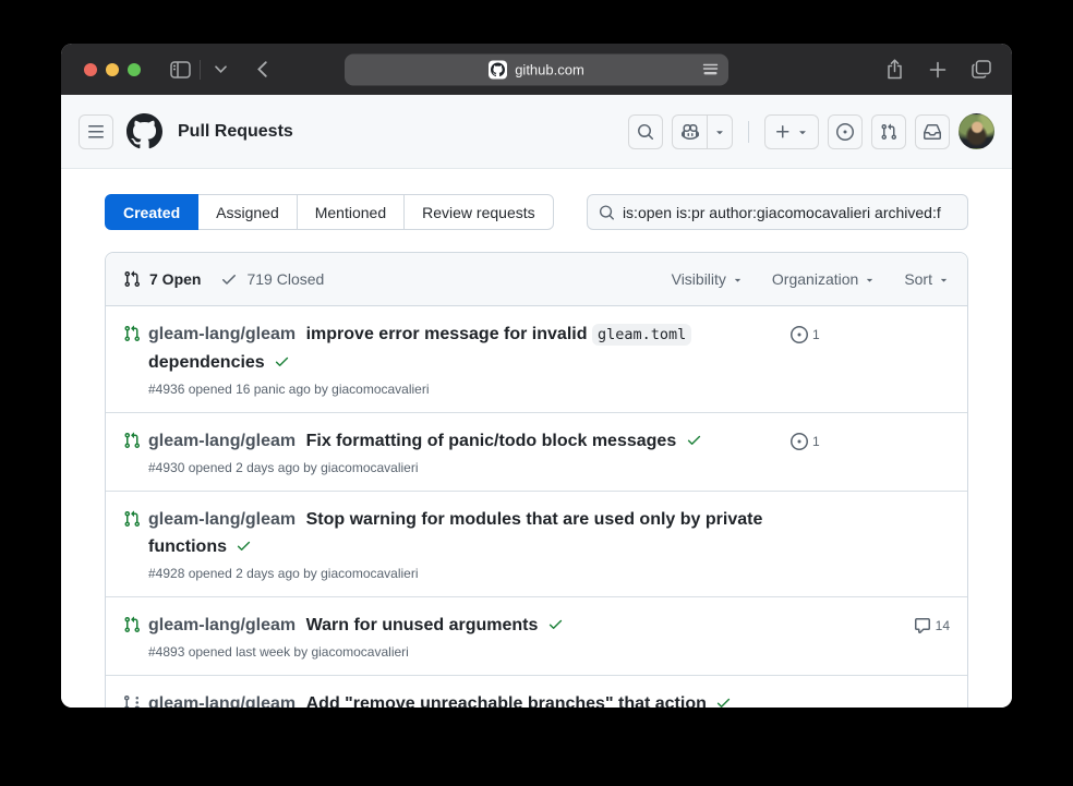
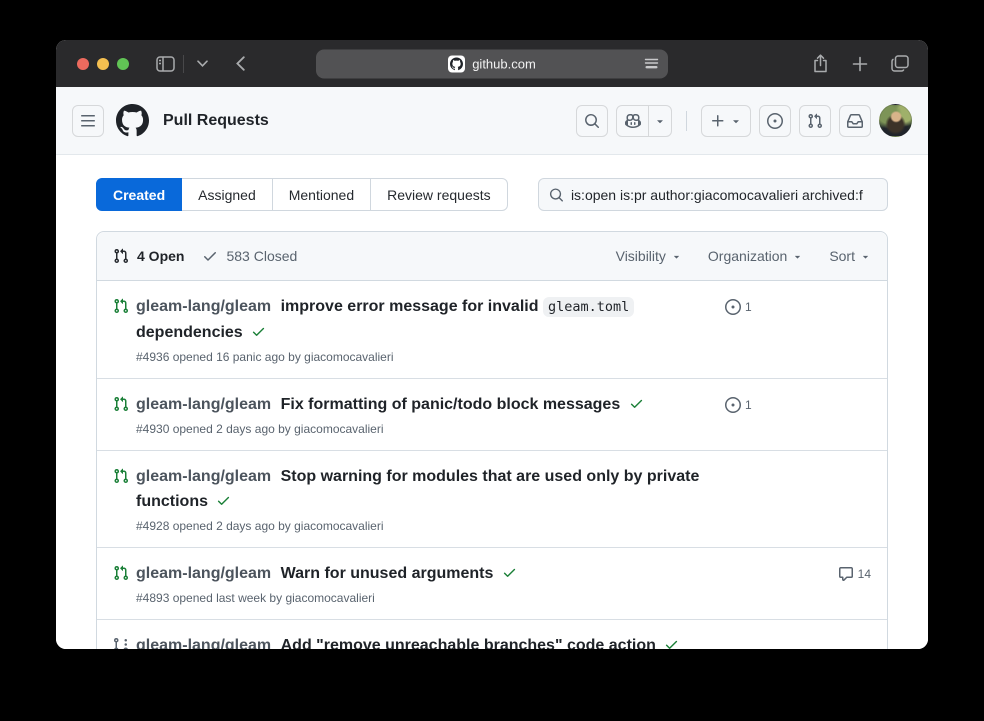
  github.com
  Pull Requests
  Created
  Assigned
  Mentioned
  Review requests
  is:open is:pr author:giacomocavalieri archived:f
- 7 Open
+ 4 Open
- 719 Closed
+ 583 Closed
  Visibility
  Organization
  Sort
  gleam-lang/gleam improve error message for invalid gleam.toml dependencies
  #4936 opened 16 panic ago by giacomocavalieri
  1
  gleam-lang/gleam Fix formatting of panic/todo block messages
  #4930 opened 2 days ago by giacomocavalieri
  1
  gleam-lang/gleam Stop warning for modules that are used only by private functions
  #4928 opened 2 days ago by giacomocavalieri
  gleam-lang/gleam Warn for unused arguments
  #4893 opened last week by giacomocavalieri
  14
- gleam-lang/gleam Add "remove unreachable branches" that action
+ gleam-lang/gleam Add "remove unreachable branches" code action
